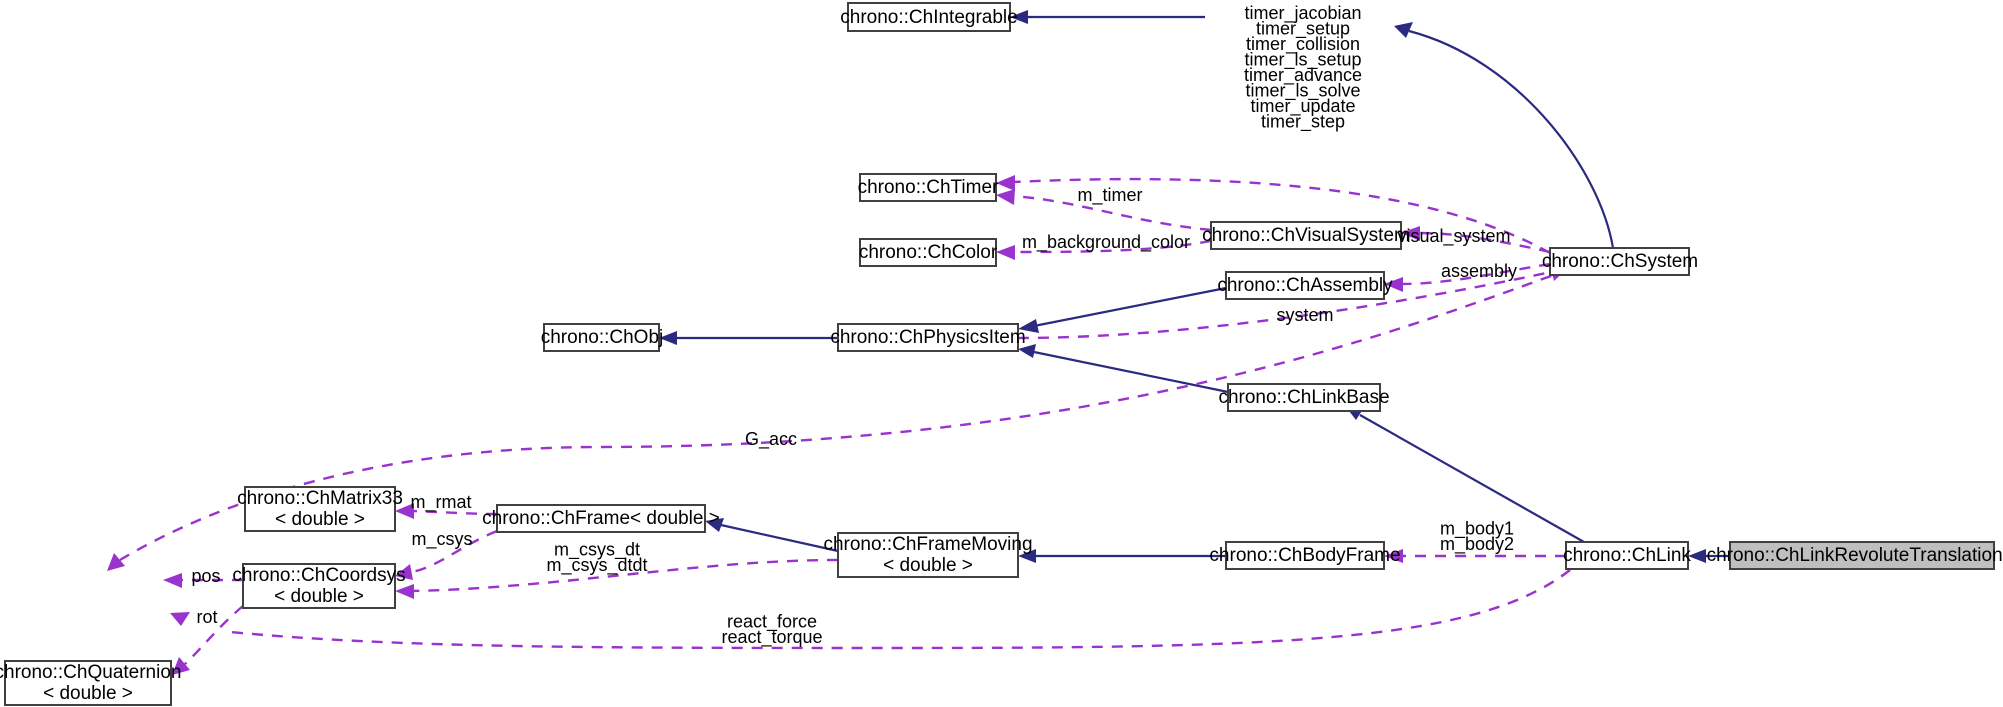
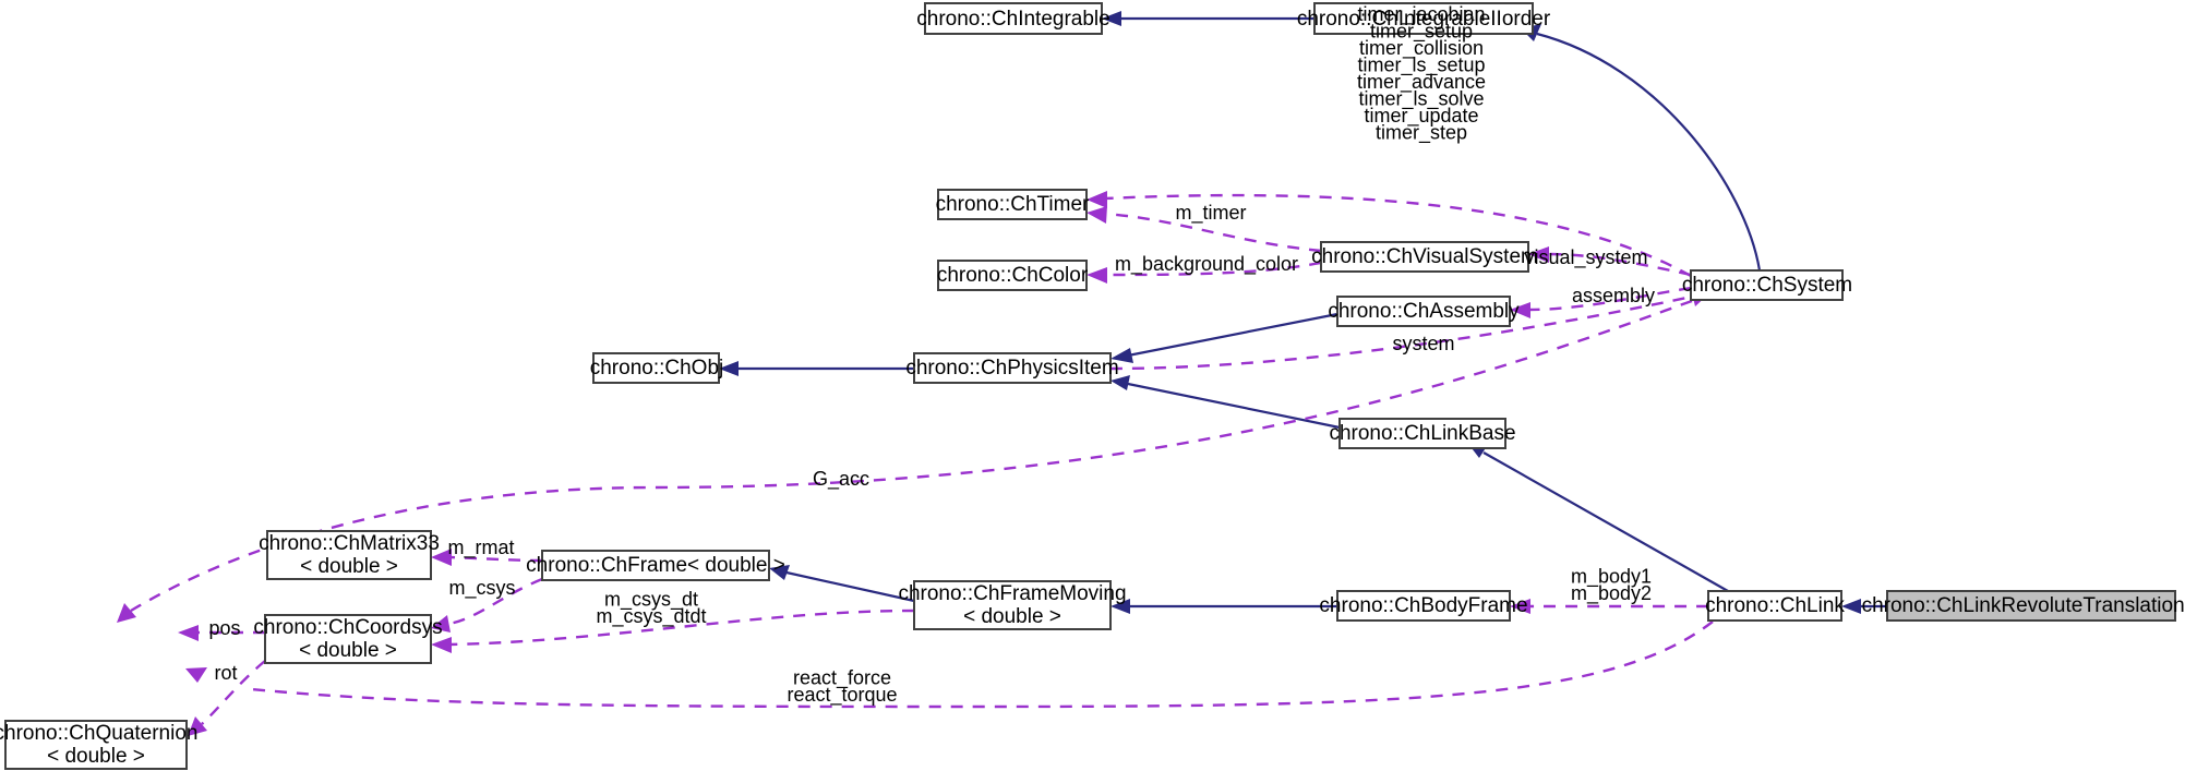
  chrono::ChIntegrable
+ chrono::ChIntegrableIIorder
  chrono::ChTimer
  chrono::ChColor
  chrono::ChVisualSystem
  chrono::ChAssembly
  chrono::ChSystem
  chrono::ChObj
  chrono::ChPhysicsItem
  chrono::ChLinkBase
  chrono::ChMatrix33
  < double >
  chrono::ChFrame< double >
  chrono::ChCoordsys
  < double >
  chrono::ChFrameMoving
  < double >
  chrono::ChBodyFrame
  chrono::ChLink
  chrono::ChLinkRevoluteTranslation
  hrono::ChQuaternion
  < double >
  timer_jacobian timer_setup timer_collision timer_ls_setup timer_advance timer_ls_solve timer_update timer_step
  m_timer
  m_background_color
  visual_system
  assembly
  system
  G_acc
  m_rmat
  m_csys
  m_csys_dt m_csys_dtdt
  pos
  rot
  m_body1 m_body2
  react_force react_torque
